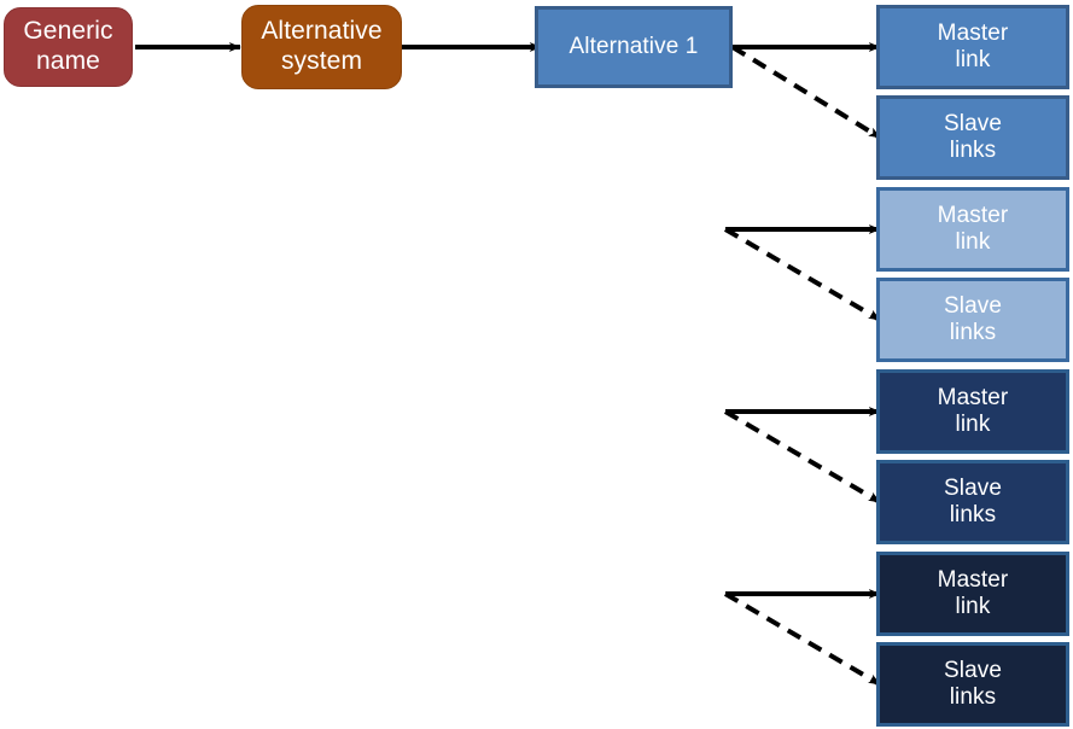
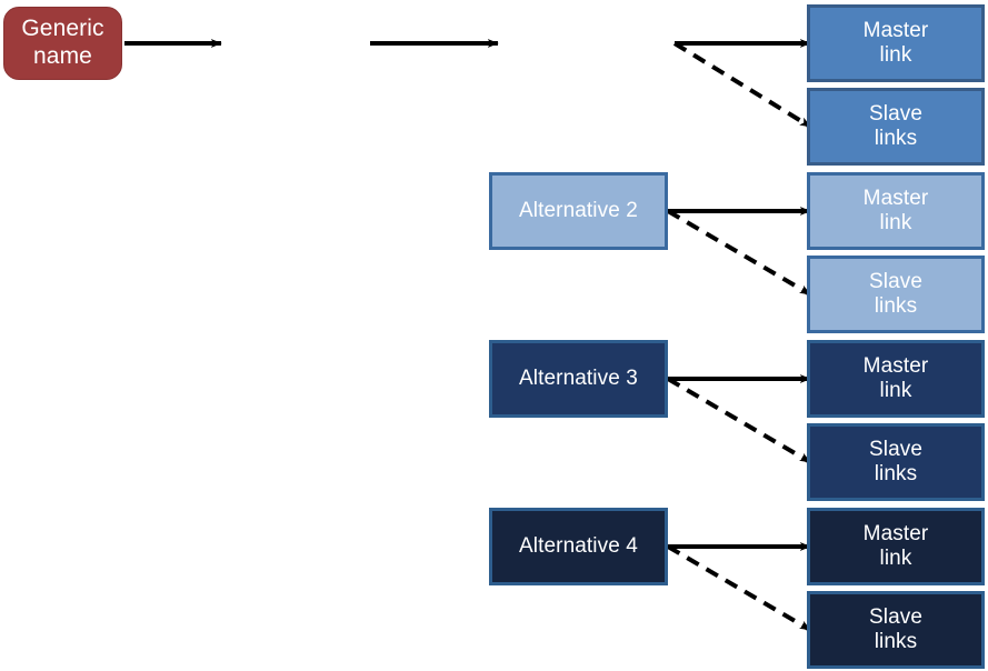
  Generic
  name
- Alternative
- system
- Alternative 1
  Master
  link
  Slave
  links
+ Alternative 2
  Master
  link
  Slave
  links
+ Alternative 3
  Master
  link
  Slave
  links
+ Alternative 4
  Master
  link
  Slave
  links
